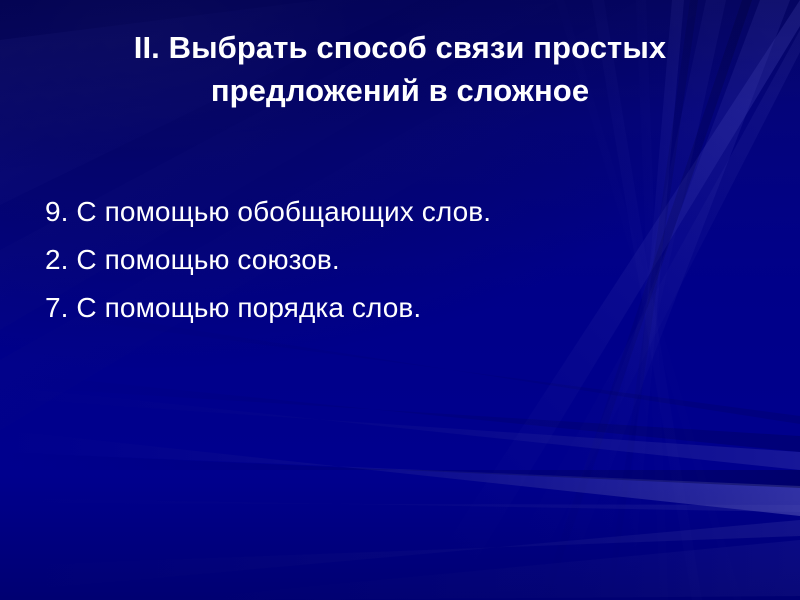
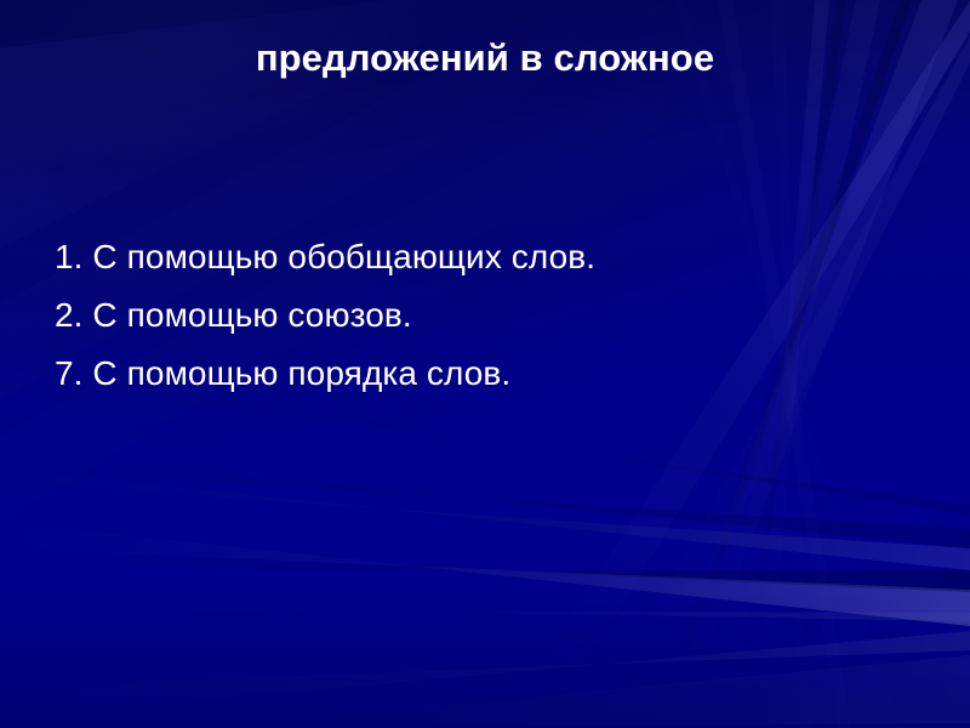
- II. Выбрать способ связи простых
  предложений в сложное
- 9. С помощью обобщающих слов.
+ 1. С помощью обобщающих слов.
  2. С помощью союзов.
  7. С помощью порядка слов.
